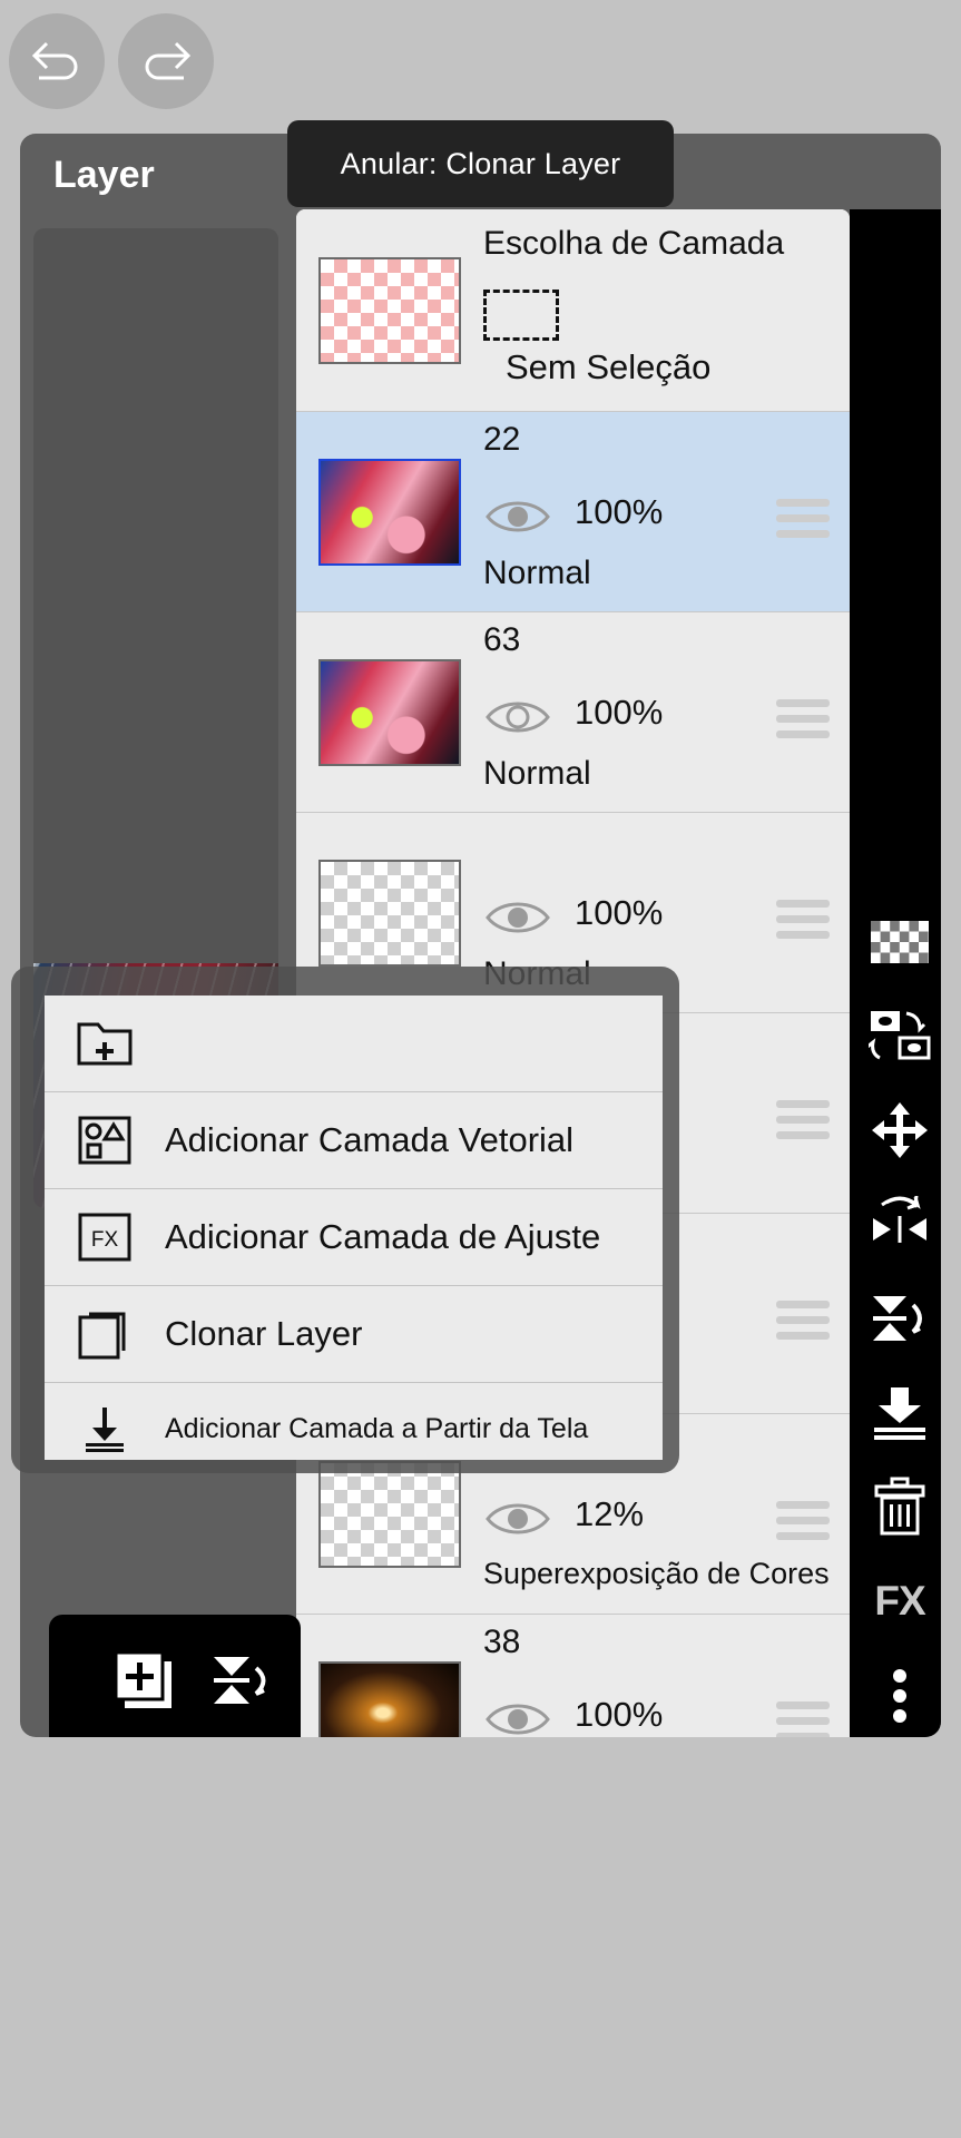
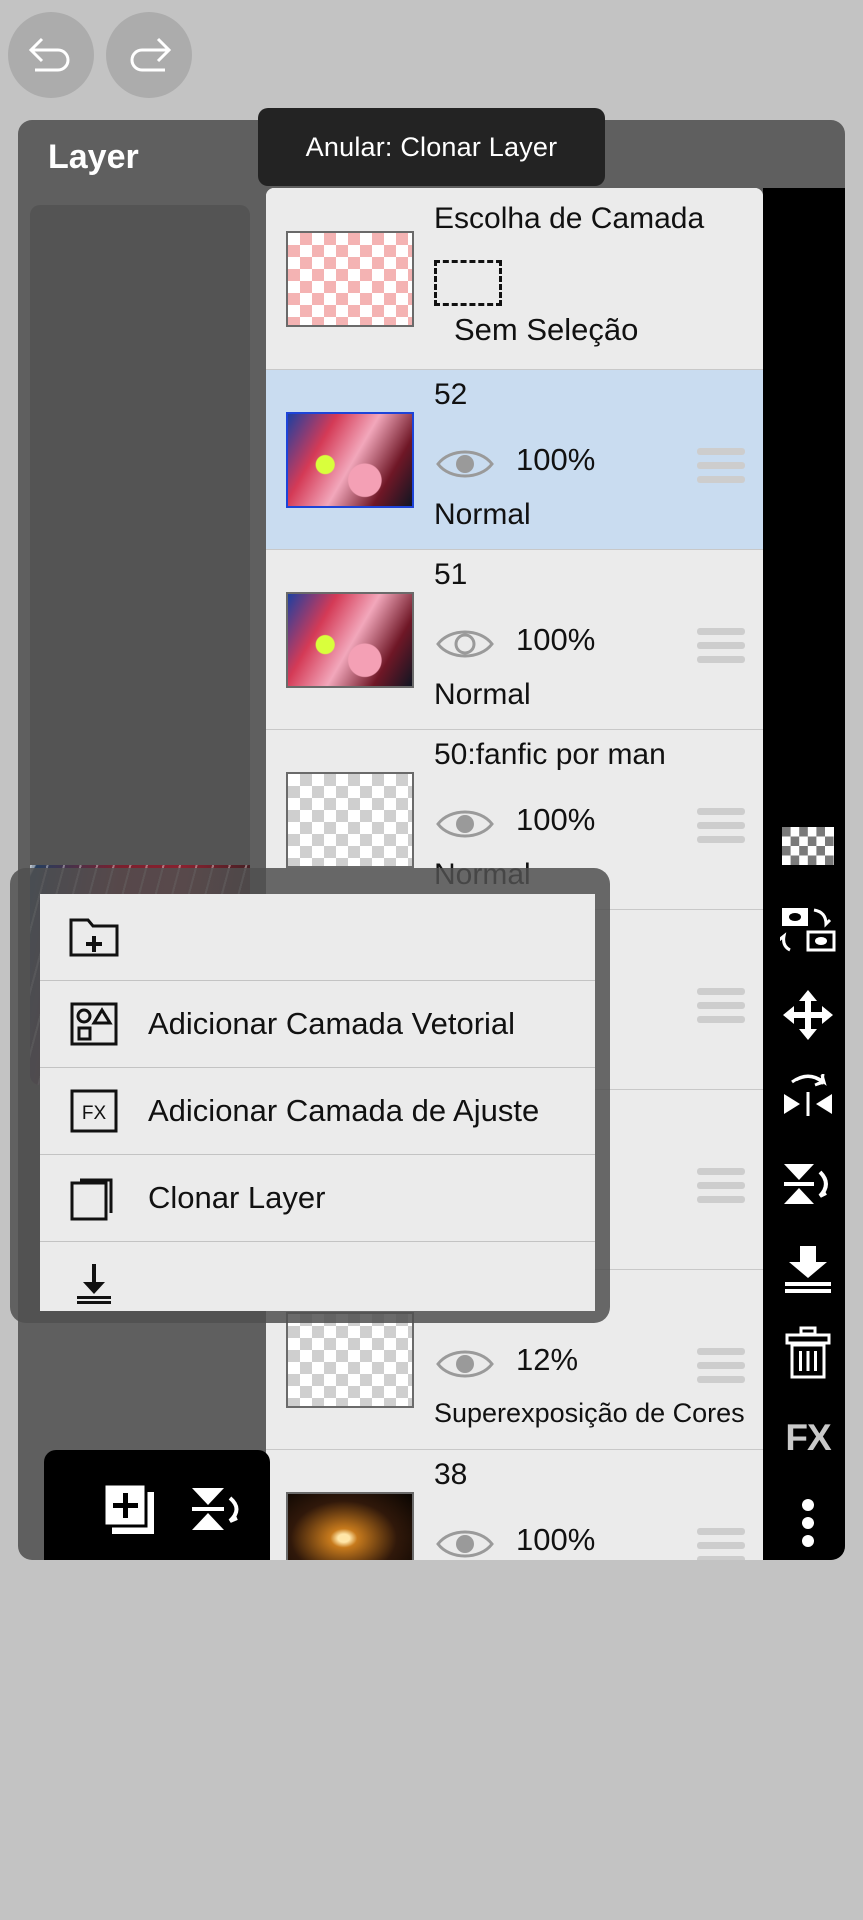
  Anular: Clonar Layer
  Layer
  Escolha de Camada
  Sem Seleção
- 22
+ 52
  100%
  Normal
- 63
+ 51
  100%
  Normal
+ 50:fanfic por man
  100%
  Normal
  12%
  Superexposição de Cores
  38
  100%
  FX
  Adicionar Camada Vetorial
  FX
  Adicionar Camada de Ajuste
  Clonar Layer
- Adicionar Camada a Partir da Tela
